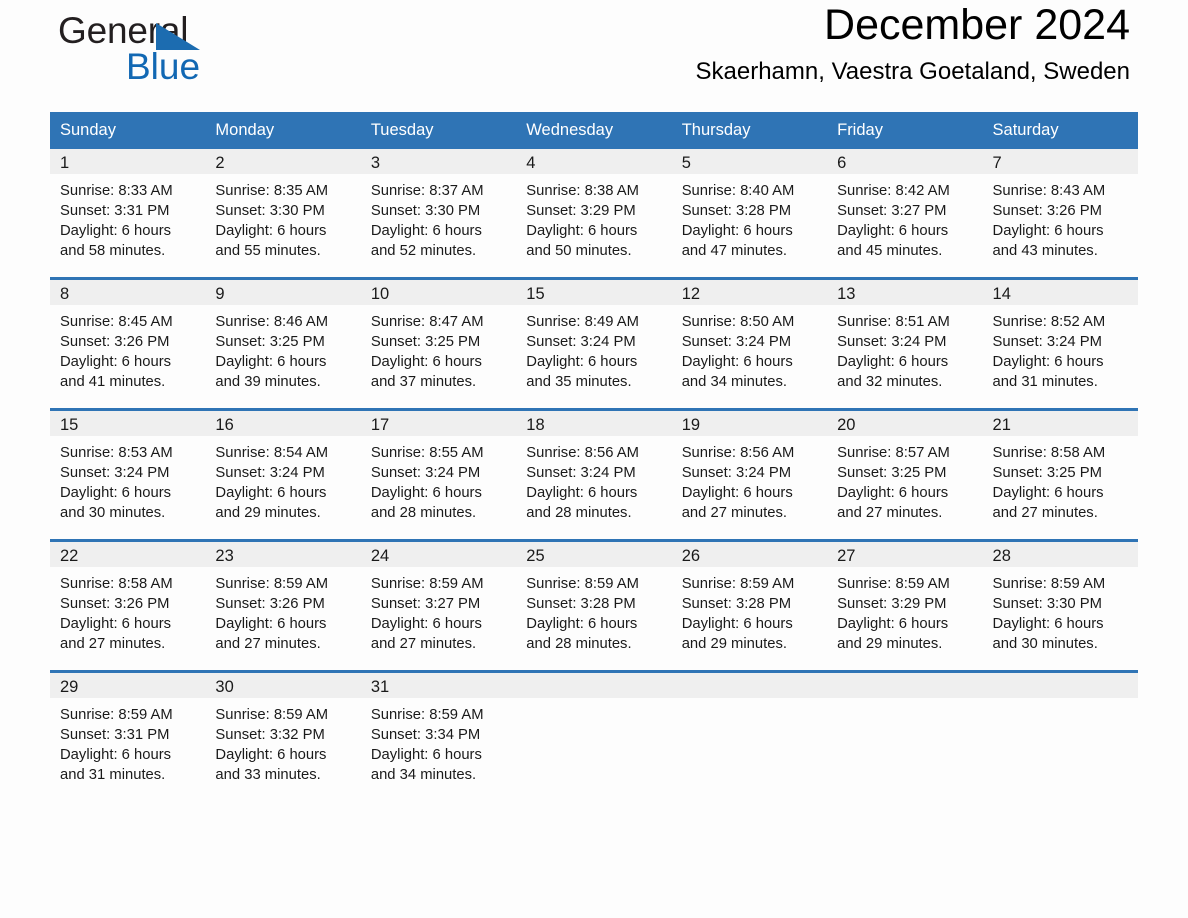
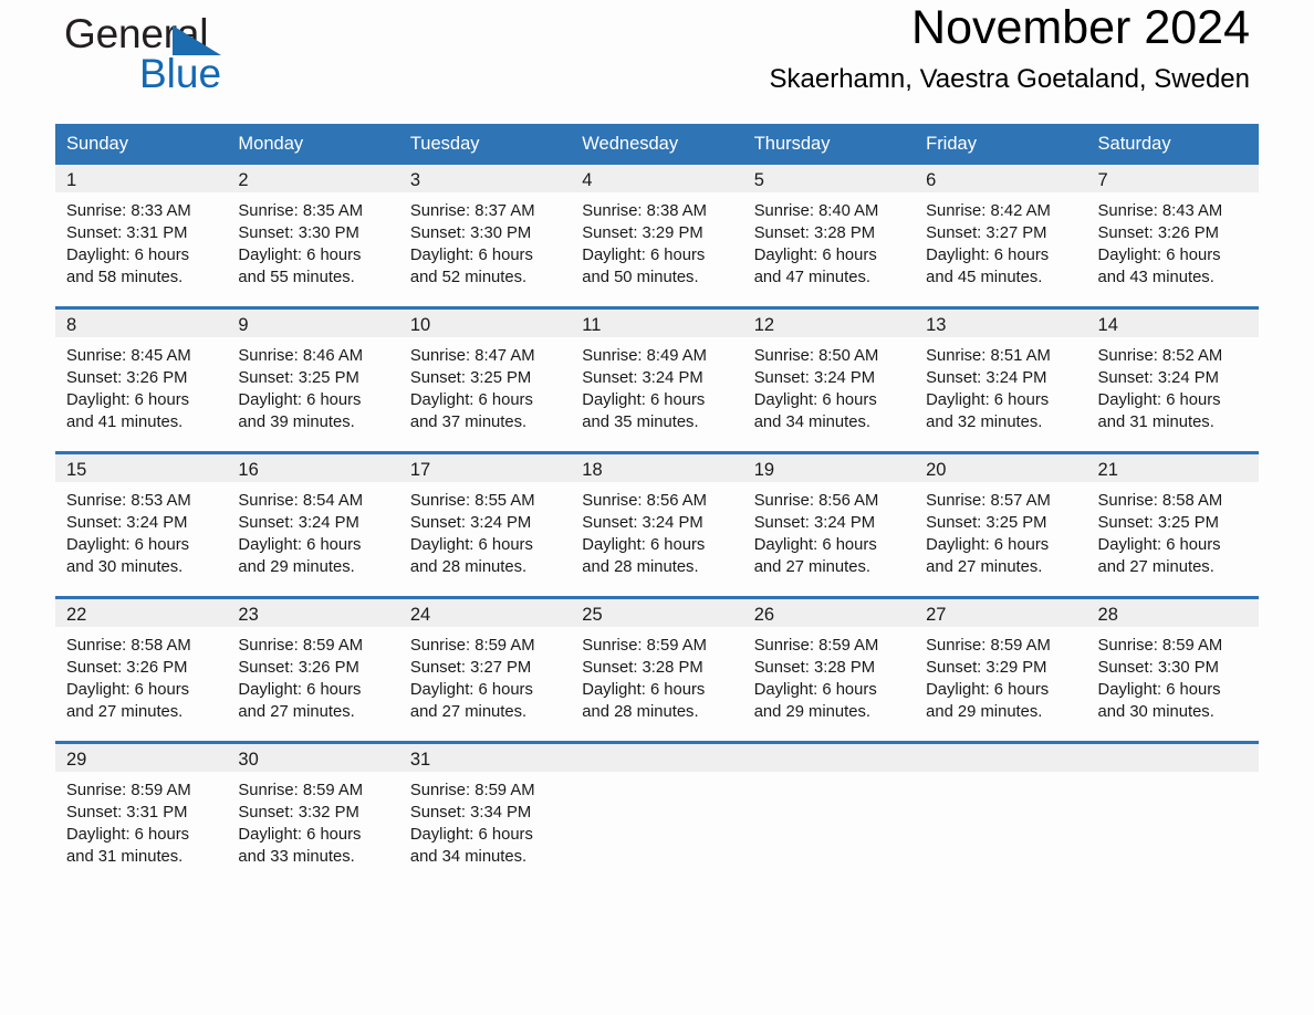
  General
  Blue
- December 2024
+ November 2024
  Skaerhamn, Vaestra Goetaland, Sweden
  Sunday	Monday	Tuesday	Wednesday	Thursday	Friday	Saturday
  1Sunrise: 8:33 AMSunset: 3:31 PMDaylight: 6 hoursand 58 minutes.	2Sunrise: 8:35 AMSunset: 3:30 PMDaylight: 6 hoursand 55 minutes.	3Sunrise: 8:37 AMSunset: 3:30 PMDaylight: 6 hoursand 52 minutes.	4Sunrise: 8:38 AMSunset: 3:29 PMDaylight: 6 hoursand 50 minutes.	5Sunrise: 8:40 AMSunset: 3:28 PMDaylight: 6 hoursand 47 minutes.	6Sunrise: 8:42 AMSunset: 3:27 PMDaylight: 6 hoursand 45 minutes.	7Sunrise: 8:43 AMSunset: 3:26 PMDaylight: 6 hoursand 43 minutes.
- 8Sunrise: 8:45 AMSunset: 3:26 PMDaylight: 6 hoursand 41 minutes.	9Sunrise: 8:46 AMSunset: 3:25 PMDaylight: 6 hoursand 39 minutes.	10Sunrise: 8:47 AMSunset: 3:25 PMDaylight: 6 hoursand 37 minutes.	15Sunrise: 8:49 AMSunset: 3:24 PMDaylight: 6 hoursand 35 minutes.	12Sunrise: 8:50 AMSunset: 3:24 PMDaylight: 6 hoursand 34 minutes.	13Sunrise: 8:51 AMSunset: 3:24 PMDaylight: 6 hoursand 32 minutes.	14Sunrise: 8:52 AMSunset: 3:24 PMDaylight: 6 hoursand 31 minutes.
+ 8Sunrise: 8:45 AMSunset: 3:26 PMDaylight: 6 hoursand 41 minutes.	9Sunrise: 8:46 AMSunset: 3:25 PMDaylight: 6 hoursand 39 minutes.	10Sunrise: 8:47 AMSunset: 3:25 PMDaylight: 6 hoursand 37 minutes.	11Sunrise: 8:49 AMSunset: 3:24 PMDaylight: 6 hoursand 35 minutes.	12Sunrise: 8:50 AMSunset: 3:24 PMDaylight: 6 hoursand 34 minutes.	13Sunrise: 8:51 AMSunset: 3:24 PMDaylight: 6 hoursand 32 minutes.	14Sunrise: 8:52 AMSunset: 3:24 PMDaylight: 6 hoursand 31 minutes.
  15Sunrise: 8:53 AMSunset: 3:24 PMDaylight: 6 hoursand 30 minutes.	16Sunrise: 8:54 AMSunset: 3:24 PMDaylight: 6 hoursand 29 minutes.	17Sunrise: 8:55 AMSunset: 3:24 PMDaylight: 6 hoursand 28 minutes.	18Sunrise: 8:56 AMSunset: 3:24 PMDaylight: 6 hoursand 28 minutes.	19Sunrise: 8:56 AMSunset: 3:24 PMDaylight: 6 hoursand 27 minutes.	20Sunrise: 8:57 AMSunset: 3:25 PMDaylight: 6 hoursand 27 minutes.	21Sunrise: 8:58 AMSunset: 3:25 PMDaylight: 6 hoursand 27 minutes.
  22Sunrise: 8:58 AMSunset: 3:26 PMDaylight: 6 hoursand 27 minutes.	23Sunrise: 8:59 AMSunset: 3:26 PMDaylight: 6 hoursand 27 minutes.	24Sunrise: 8:59 AMSunset: 3:27 PMDaylight: 6 hoursand 27 minutes.	25Sunrise: 8:59 AMSunset: 3:28 PMDaylight: 6 hoursand 28 minutes.	26Sunrise: 8:59 AMSunset: 3:28 PMDaylight: 6 hoursand 29 minutes.	27Sunrise: 8:59 AMSunset: 3:29 PMDaylight: 6 hoursand 29 minutes.	28Sunrise: 8:59 AMSunset: 3:30 PMDaylight: 6 hoursand 30 minutes.
  29Sunrise: 8:59 AMSunset: 3:31 PMDaylight: 6 hoursand 31 minutes.	30Sunrise: 8:59 AMSunset: 3:32 PMDaylight: 6 hoursand 33 minutes.	31Sunrise: 8:59 AMSunset: 3:34 PMDaylight: 6 hoursand 34 minutes.
